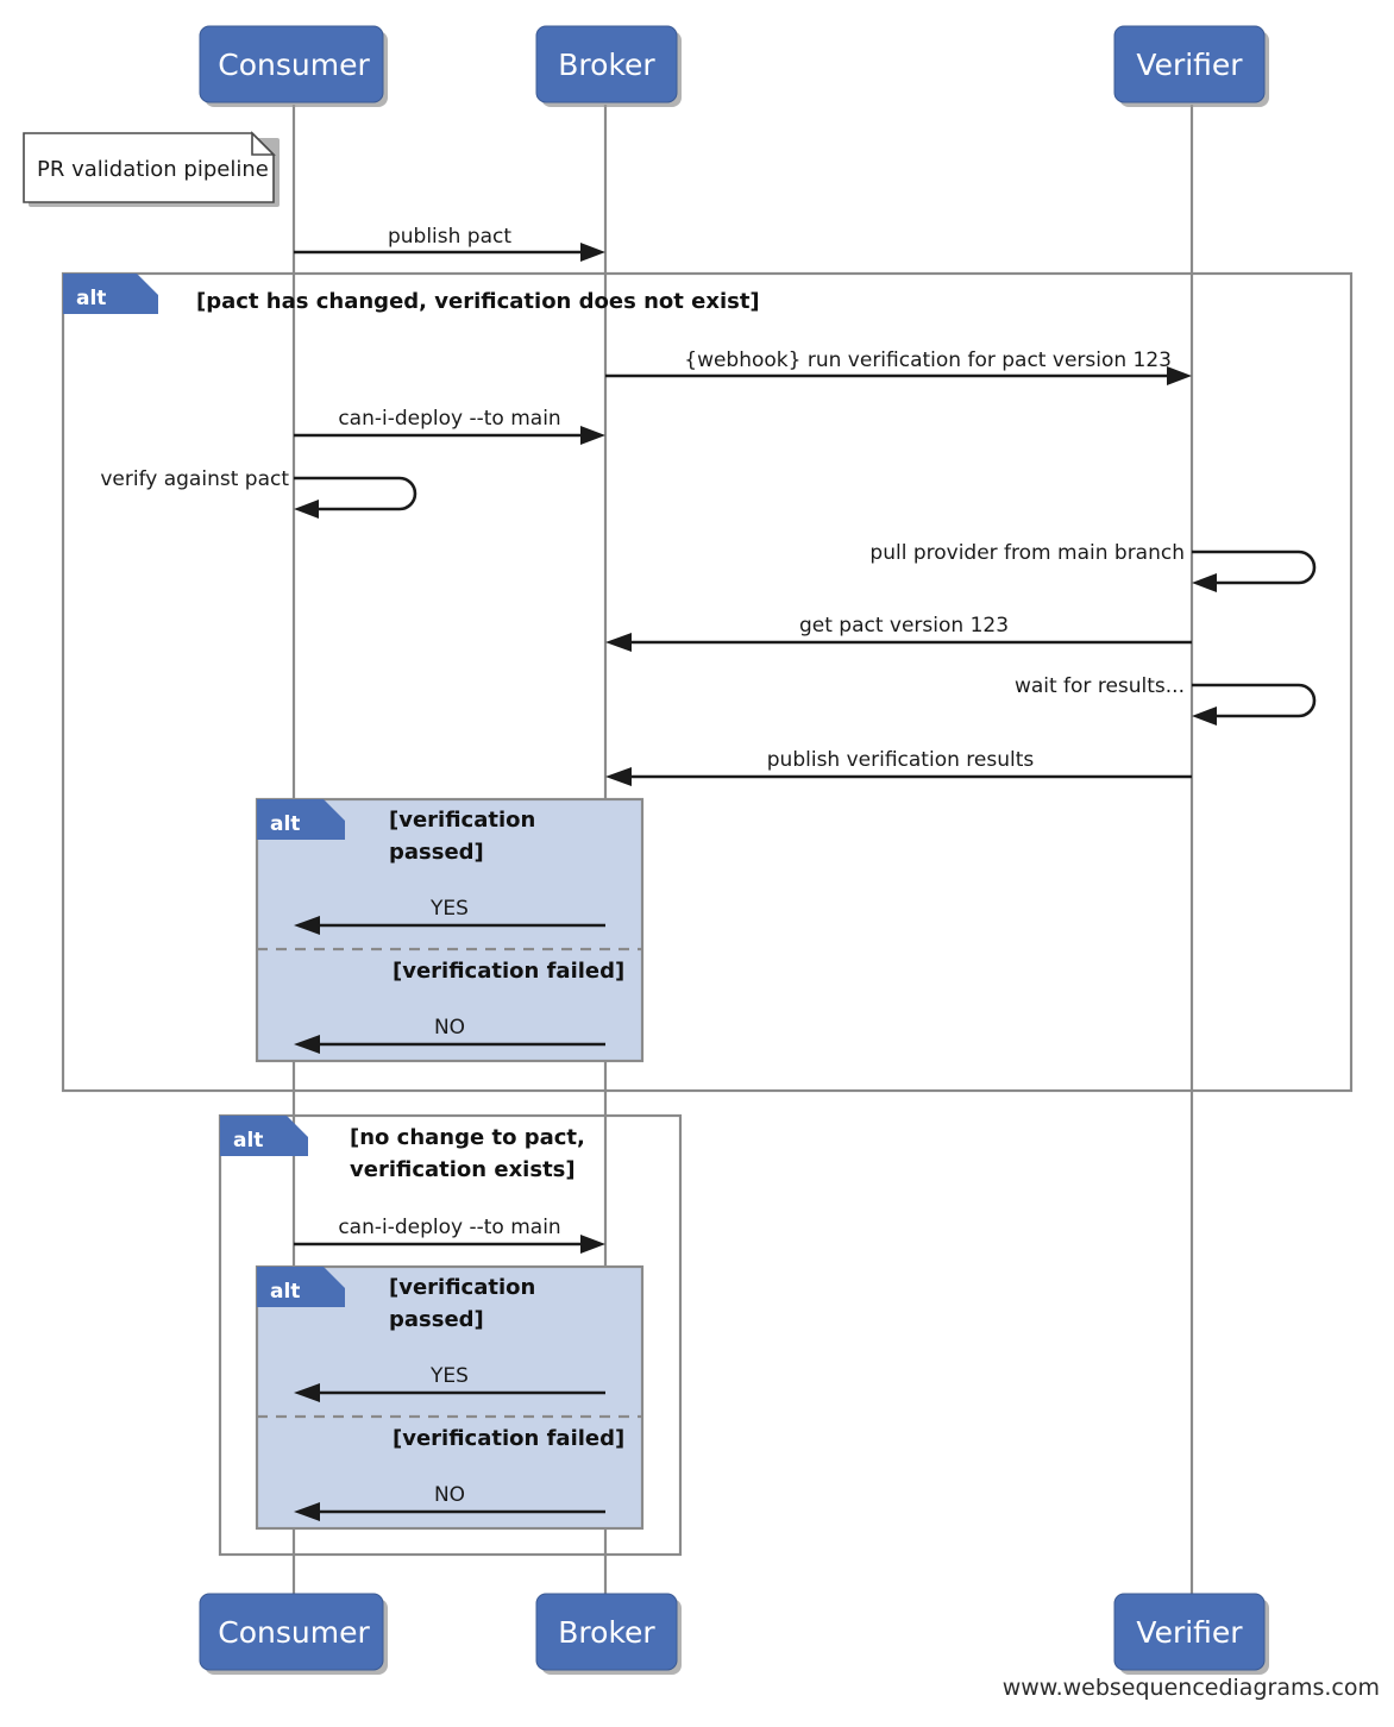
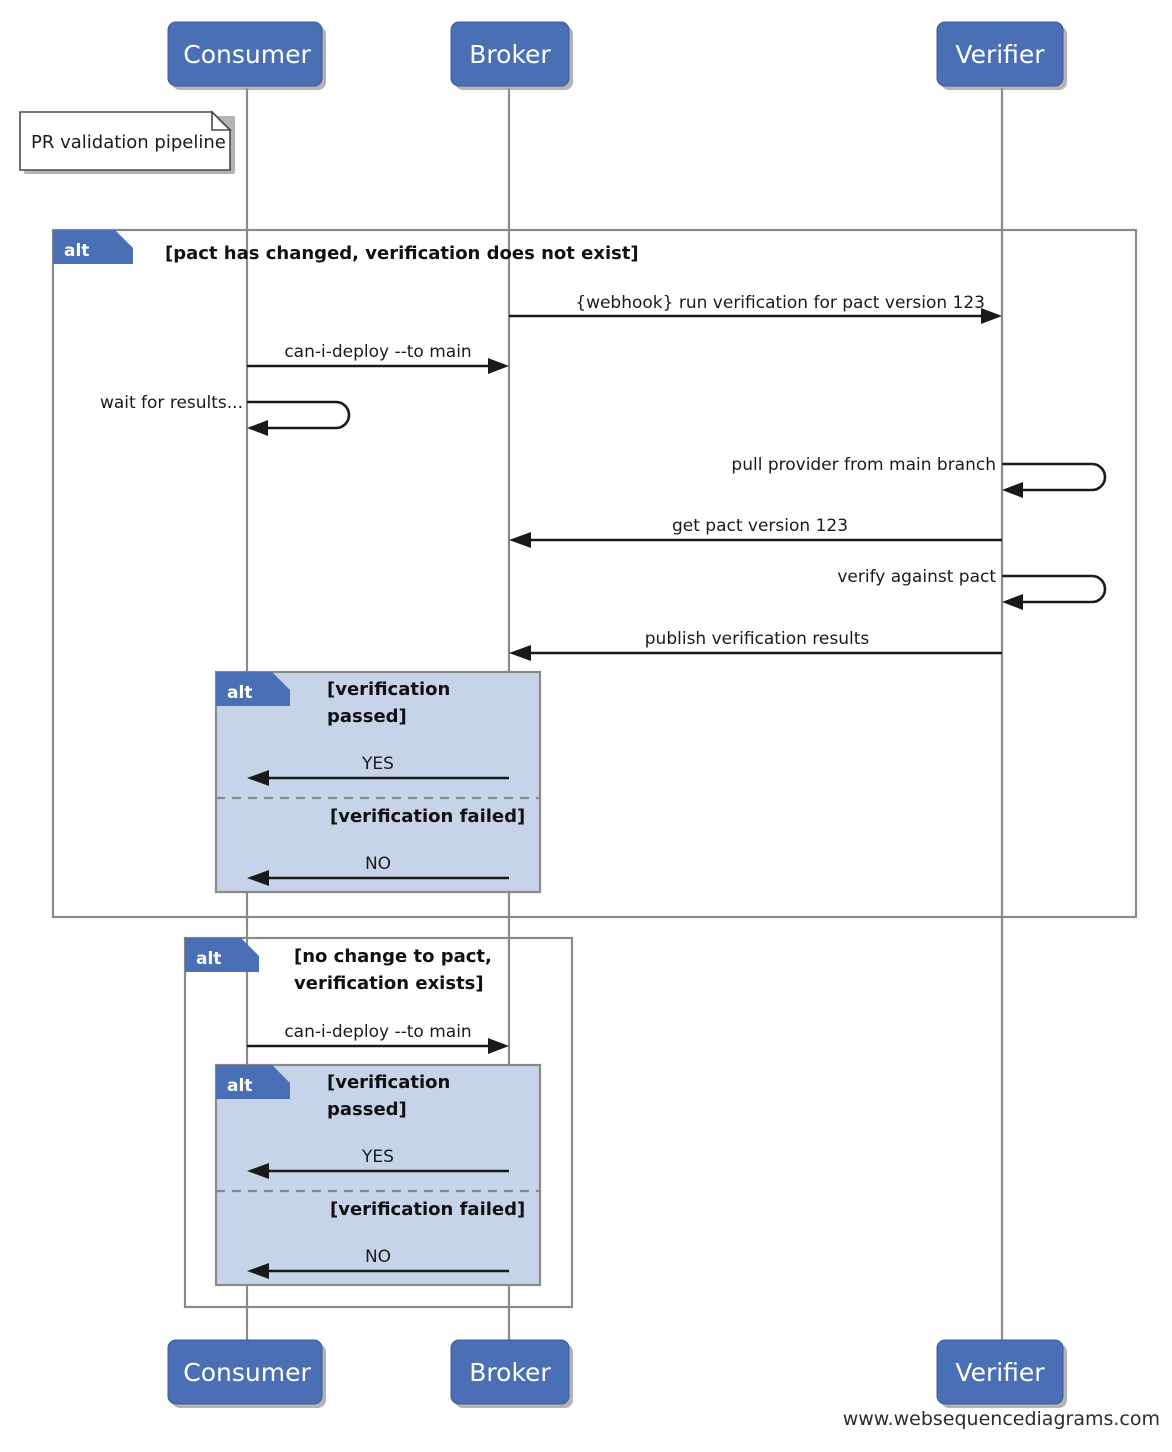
  alt
  [pact has changed, verification does not exist]
  alt
  [verification
  passed]
  [verification failed]
  alt
  [no change to pact,
  verification exists]
  alt
  [verification
  passed]
  [verification failed]
  PR validation pipeline
- publish pact
  {webhook} run verification for pact version 123
  can-i-deploy --to main
- verify against pact
+ wait for results...
  pull provider from main branch
  get pact version 123
- wait for results...
+ verify against pact
  publish verification results
  YES
  NO
  can-i-deploy --to main
  YES
  NO
  Consumer
  Broker
  Verifier
  Consumer
  Broker
  Verifier
  www.websequencediagrams.com
